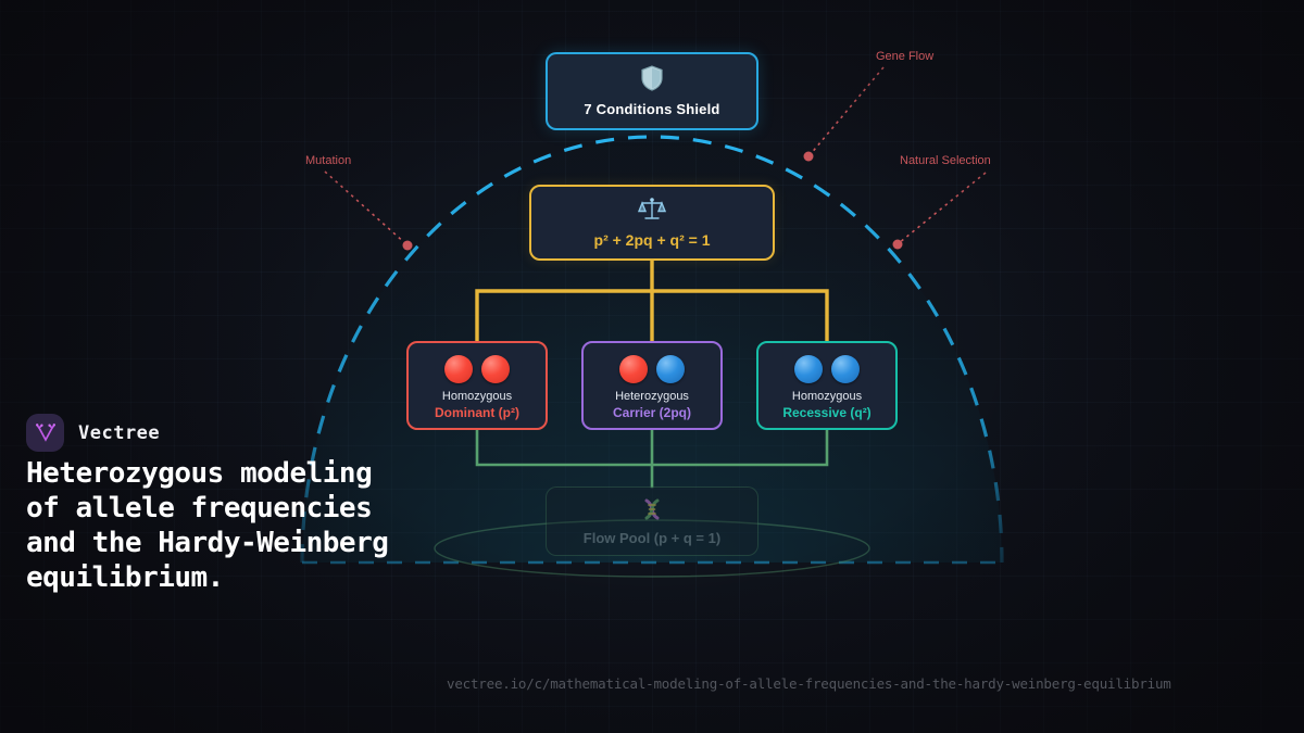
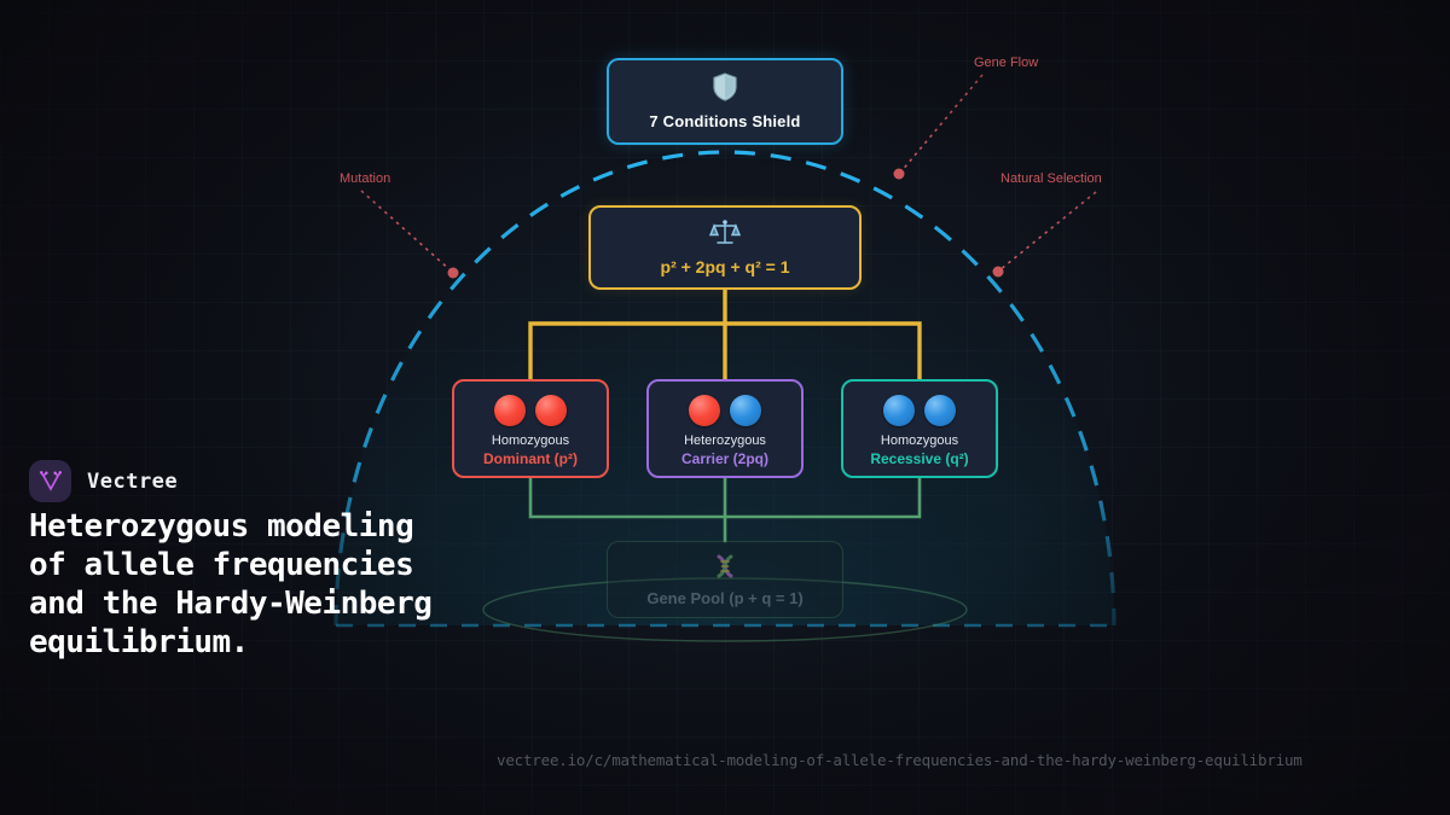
  7 Conditions Shield
  p² + 2pq + q² = 1
  Homozygous
  Dominant (p²)
  Heterozygous
  Carrier (2pq)
  Homozygous
  Recessive (q²)
- Flow Pool (p + q = 1)
+ Gene Pool (p + q = 1)
  Mutation
  Gene Flow
  Natural Selection
  Vectree
  Heterozygous modeling of allele frequencies and the Hardy-Weinberg equilibrium.
  vectree.io/c/mathematical-modeling-of-allele-frequencies-and-the-hardy-weinberg-equilibrium
